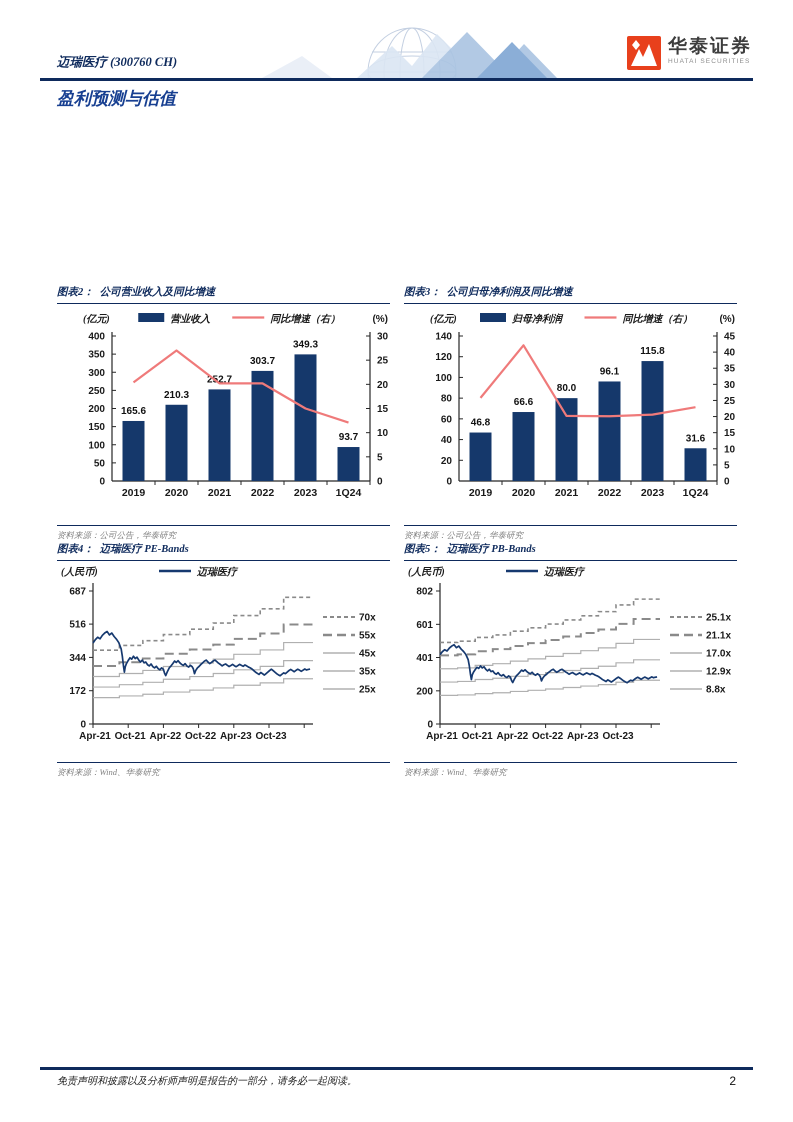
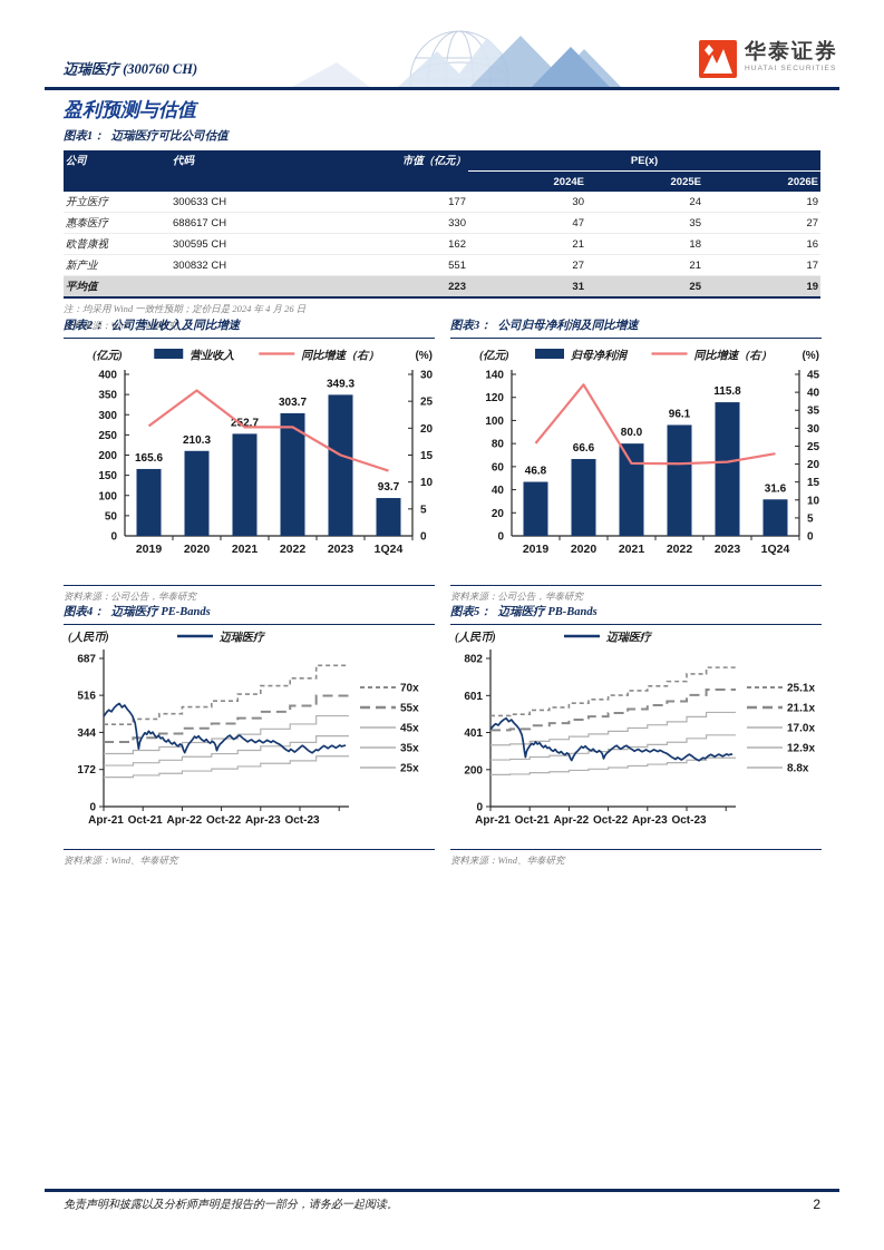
  迈瑞医疗 (300760 CH)
  华泰证券
  盈利预测与估值
+ 图表1： 迈瑞医疗可比公司估值
+ 公司	代码	市值（亿元）	PE(x)
+ 			2024E	2025E	2026E
+ 开立医疗	300633 CH	177	30	24	19
+ 惠泰医疗	688617 CH	330	47	35	27
+ 欧普康视	300595 CH	162	21	18	16
+ 新产业	300832 CH	551	27	21	17
+ 平均值		223	31	25	19
+ 注：均采用 Wind 一致性预期；定价日是 2024 年 4 月 26 日
+ 资料来源：Wind，华泰研究
  图表2： 公司营业收入及同比增速
  (亿元)
  (%)
  营业收入
  同比增速（右）
  0
  50
  100
  150
  200
  250
  300
  350
  400
  0
  5
  10
  15
  20
  25
  30
  165.6
  2019
  210.3
  2020
  22.7
  2021
  303.7
  2022
  349.3
  2023
  93.7
  1Q24
  资料来源：公司公告，华泰研究
  图表3： 公司归母净利润及同比增速
  (亿元)
  (%)
  归母净利润
  同比增速（右）
  0
  20
  40
  60
  80
  100
  120
  140
  0
  5
  10
  15
  20
  25
  30
  35
  40
  45
  46.8
  2019
  66.6
  2020
  80.0
  2021
  96.1
  2022
  115.8
  2023
  31.6
  1Q24
  资料来源：公司公告，华泰研究
  图表4： 迈瑞医疗 PE-Bands
  (人民币)
  迈瑞医疗
  0
  172
  344
  516
  687
  Apr-21
  Oct-21
  Apr-22
  Oct-22
  Apr-23
  Oct-23
  70x
  55x
  45x
  35x
  25x
  资料来源：Wind、华泰研究
  图表5： 迈瑞医疗 PB-Bands
  (人民币)
  迈瑞医疗
  0
  200
  401
  601
  802
  Apr-21
  Oct-21
  Apr-22
  Oct-22
  Apr-23
  Oct-23
  25.1x
  21.1x
  17.0x
  12.9x
  8.8x
  资料来源：Wind、华泰研究
  免责声明和披露以及分析师声明是报告的一部分，请务必一起阅读。
  2
